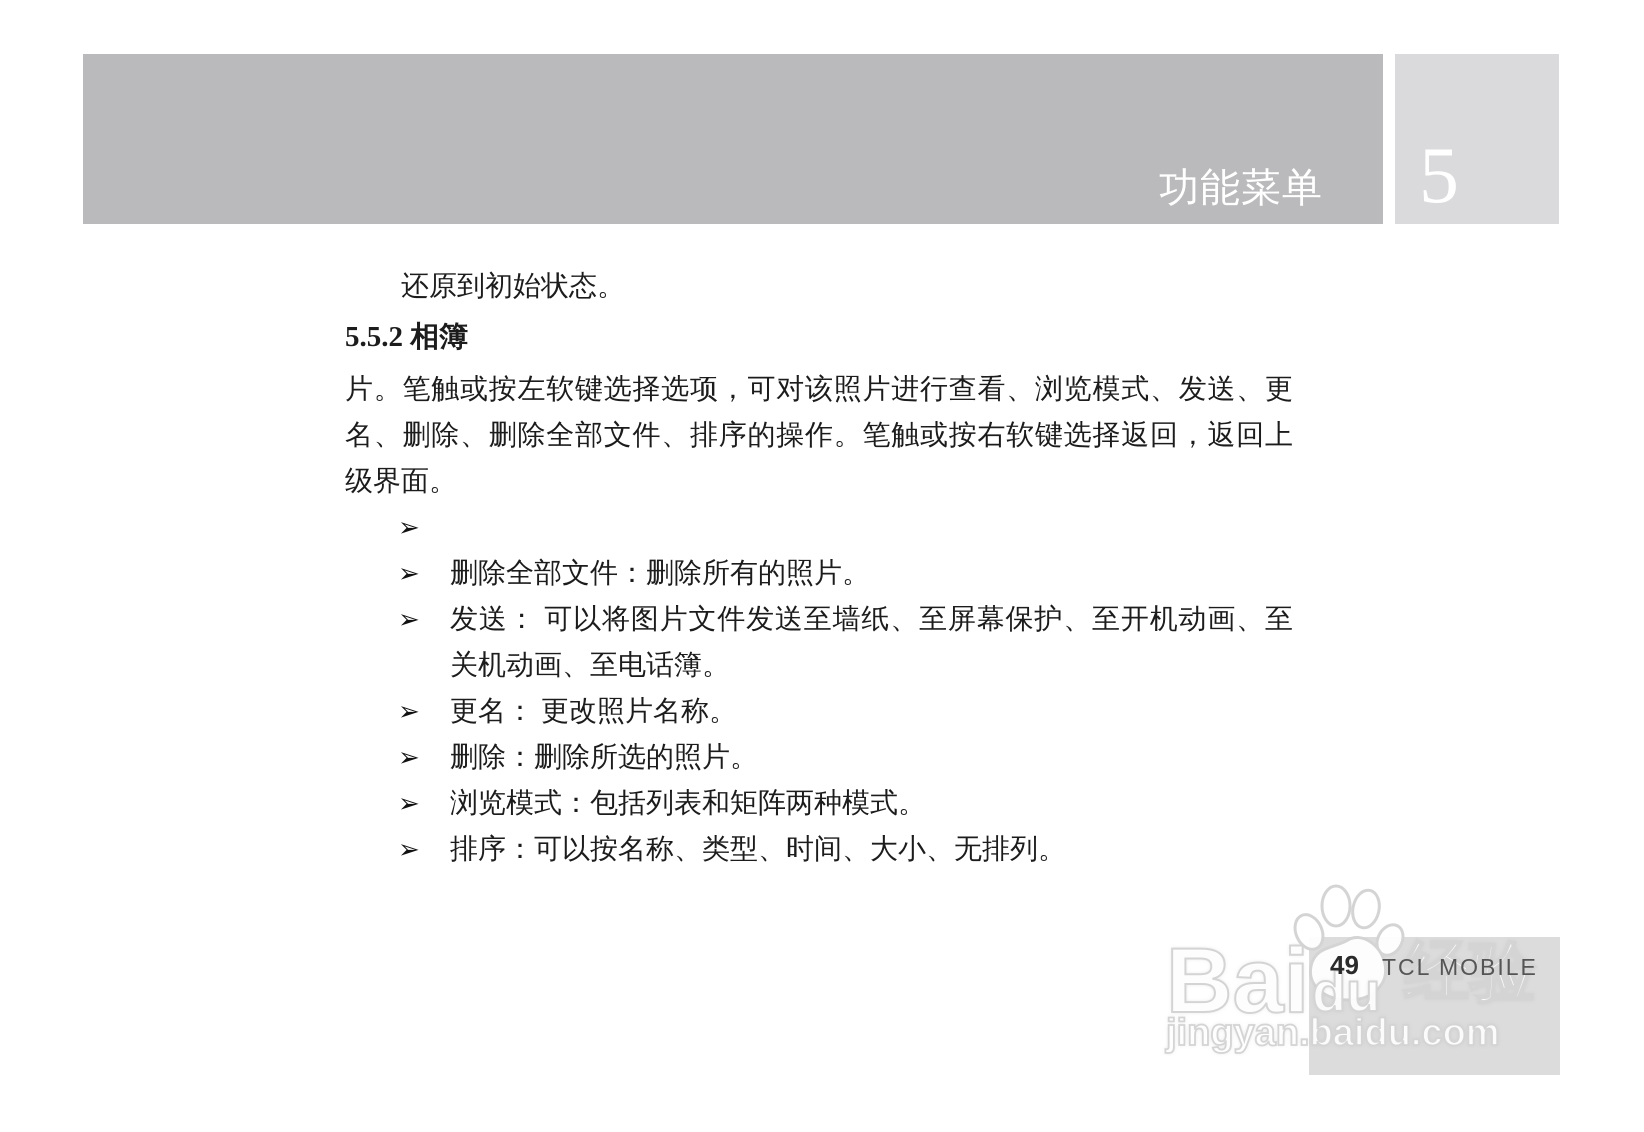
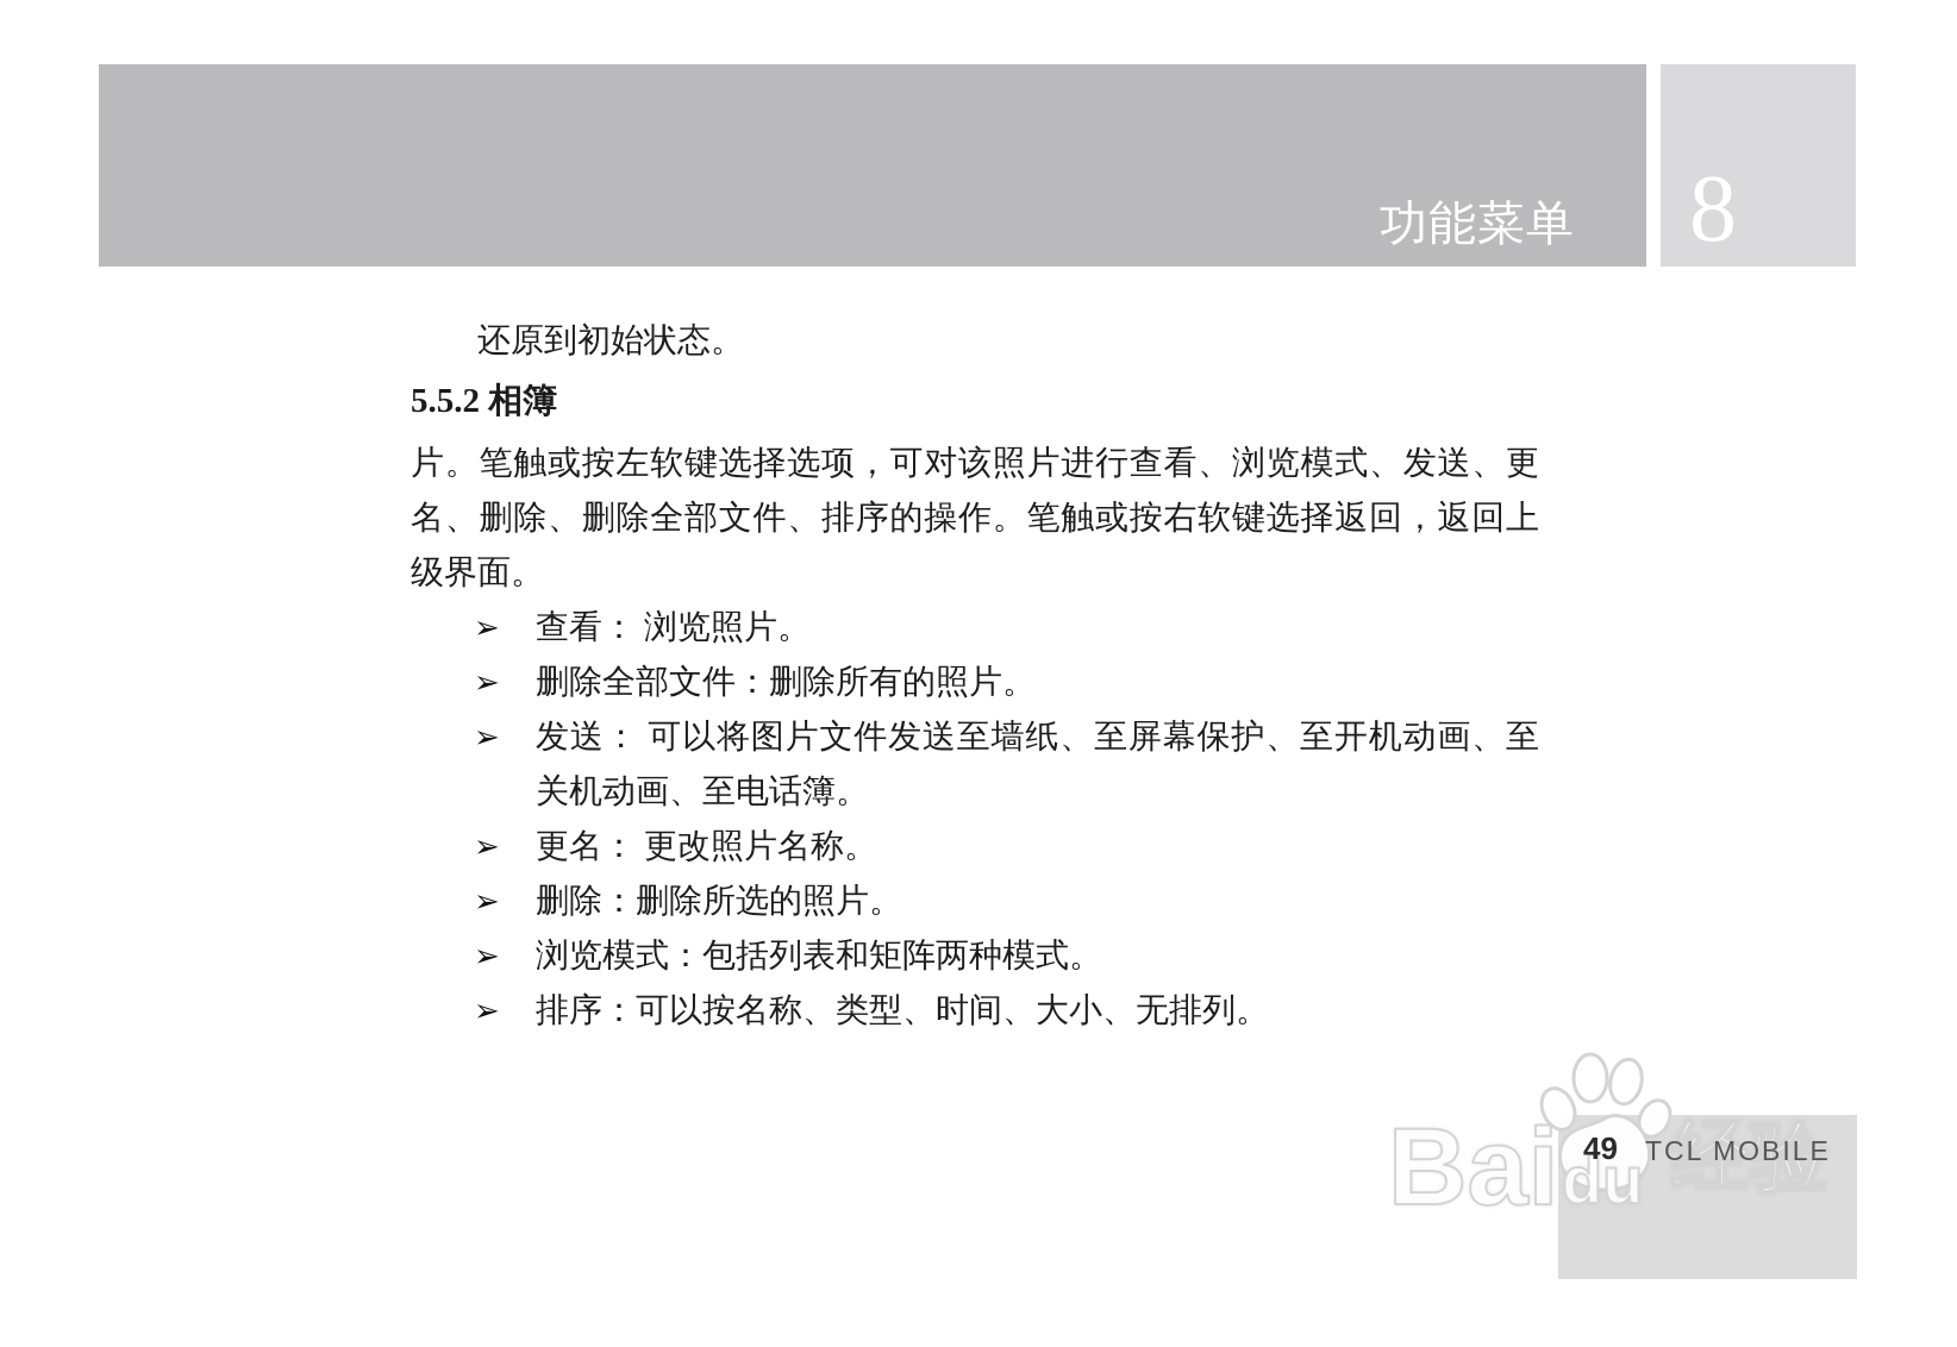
  功能菜单
- 5
+ 8
  还原到初始状态。
  5.5.2 相簿
  片。笔触或按左软键选择选项，可对该照片进行查看、浏览模式、发送、更
  名、删除、删除全部文件、排序的操作。笔触或按右软键选择返回，返回上
  级界面。
  ➢
+ 查看： 浏览照片。
  ➢
  删除全部文件：删除所有的照片。
  ➢
  发送： 可以将图片文件发送至墙纸、至屏幕保护、至开机动画、至
  关机动画、至电话簿。
  ➢
  更名： 更改照片名称。
  ➢
  删除：删除所选的照片。
  ➢
  浏览模式：包括列表和矩阵两种模式。
  ➢
  排序：可以按名称、类型、时间、大小、无排列。
  Bai
  du
  经验
- jingyan.baidu.com
  49
  TCL MOBILE
